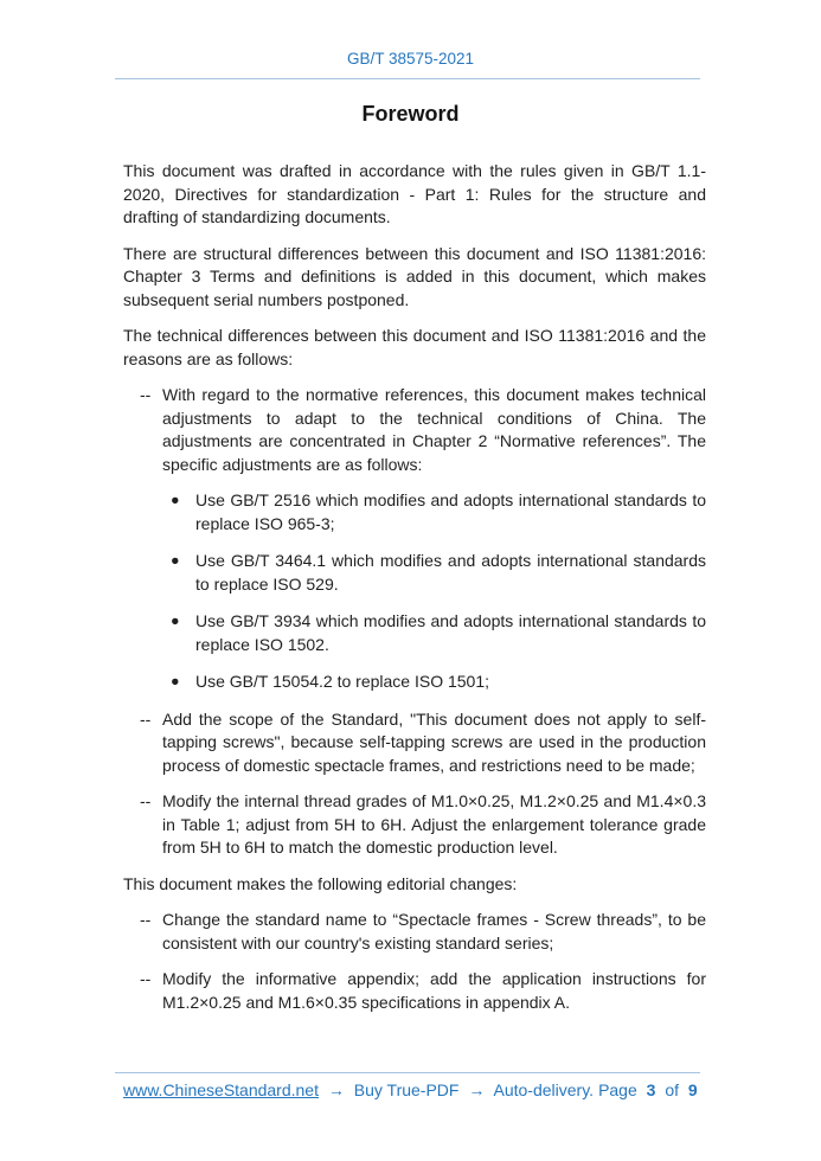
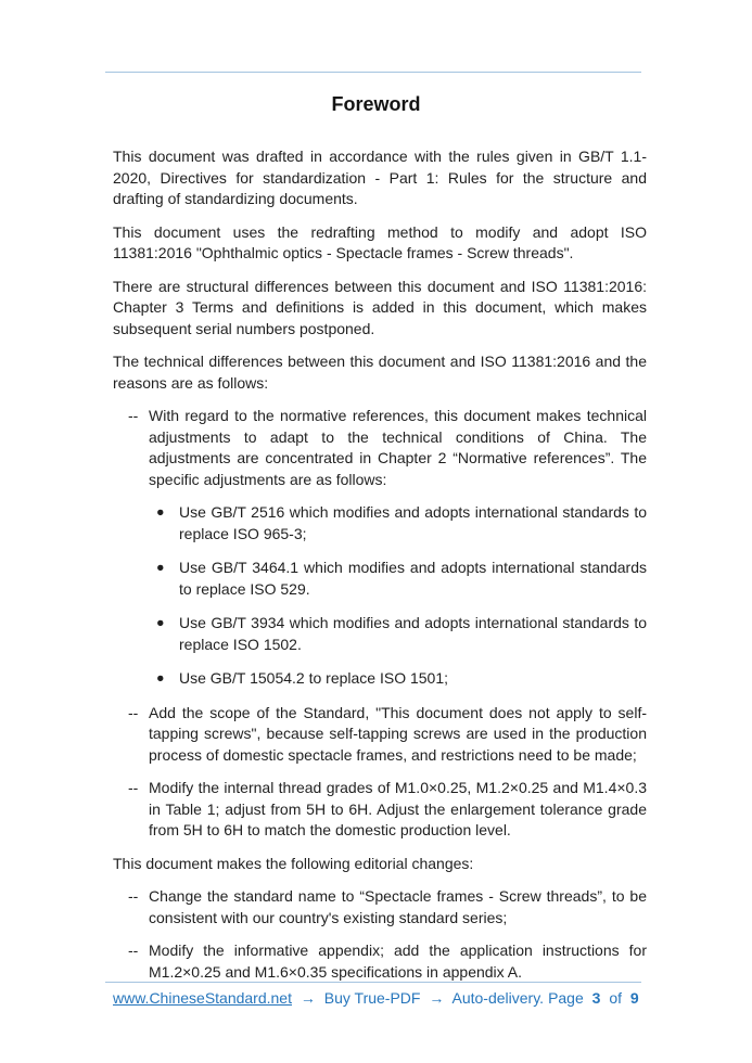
- GB/T 38575-2021
  Foreword
  This document was drafted in accordance with the rules given in GB/T 1.1-2020, Directives for standardization - Part 1: Rules for the structure and drafting of standardizing documents.
+ This document uses the redrafting method to modify and adopt ISO 11381:2016 "Ophthalmic optics - Spectacle frames - Screw threads".
  There are structural differences between this document and ISO 11381:2016: Chapter 3 Terms and definitions is added in this document, which makes subsequent serial numbers postponed.
  The technical differences between this document and ISO 11381:2016 and the reasons are as follows:
  --
  With regard to the normative references, this document makes technical adjustments to adapt to the technical conditions of China. The adjustments are concentrated in Chapter 2 “Normative references”. The specific adjustments are as follows:
  ●
  Use GB/T 2516 which modifies and adopts international standards to replace ISO 965-3;
  ●
  Use GB/T 3464.1 which modifies and adopts international standards to replace ISO 529.
  ●
  Use GB/T 3934 which modifies and adopts international standards to replace ISO 1502.
  ●
  Use GB/T 15054.2 to replace ISO 1501;
  --
  Add the scope of the Standard, "This document does not apply to self-tapping screws", because self-tapping screws are used in the production process of domestic spectacle frames, and restrictions need to be made;
  --
  Modify the internal thread grades of M1.0×0.25, M1.2×0.25 and M1.4×0.3 in Table 1; adjust from 5H to 6H. Adjust the enlargement tolerance grade from 5H to 6H to match the domestic production level.
  This document makes the following editorial changes:
  --
  Change the standard name to “Spectacle frames - Screw threads”, to be consistent with our country's existing standard series;
  --
  Modify the informative appendix; add the application instructions for M1.2×0.25 and M1.6×0.35 specifications in appendix A.
  www.ChineseStandard.net → Buy True-PDF → Auto-delivery.
  Page 3 of 9
